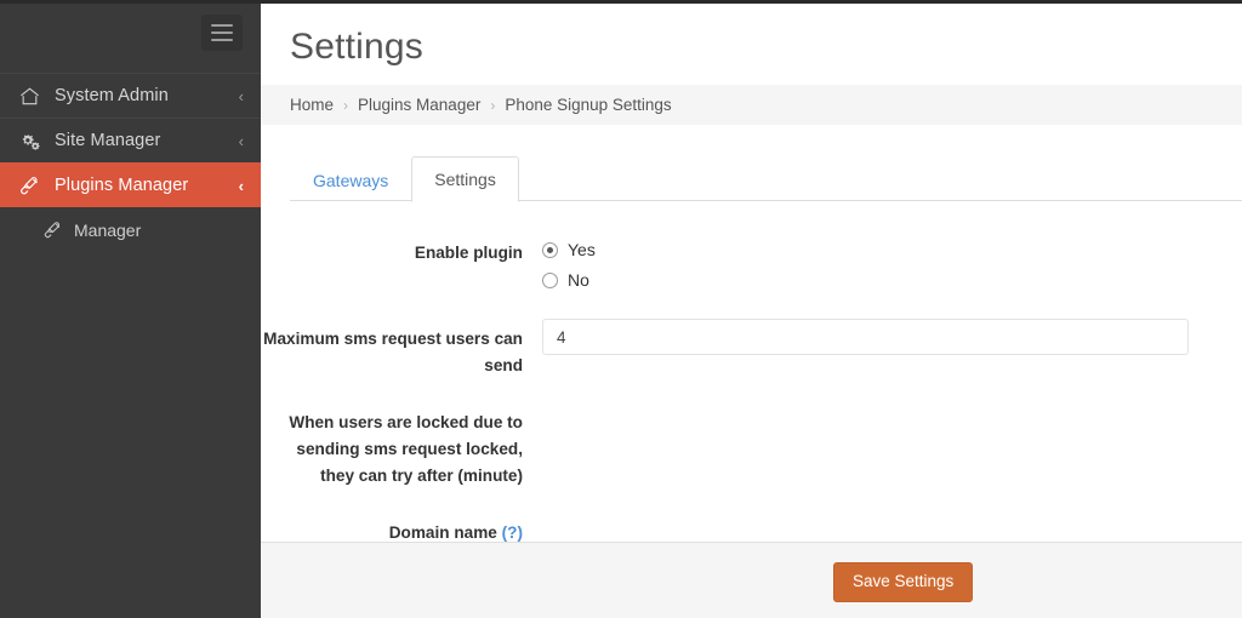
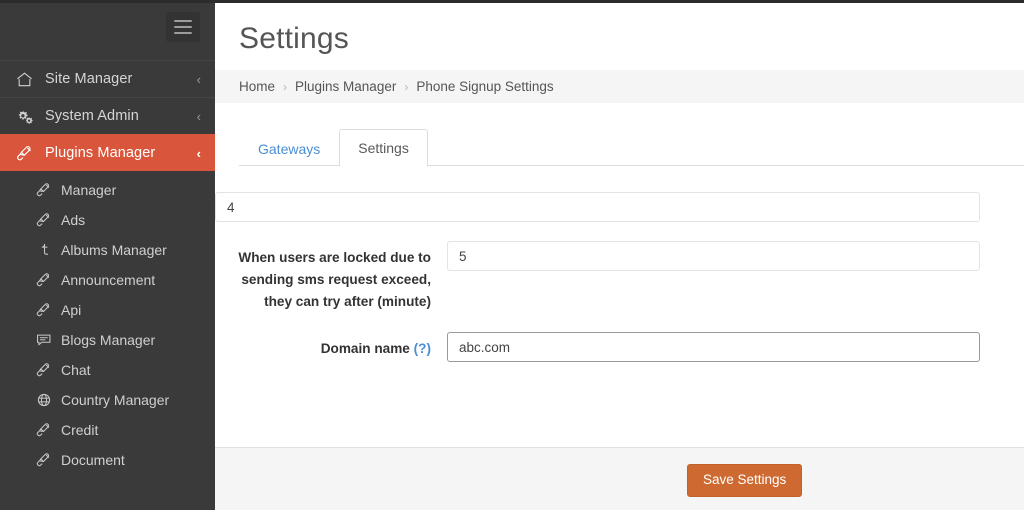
- System Admin
+ Site Manager
  ‹
- Site Manager
+ System Admin
  ‹
  Plugins Manager
  ‹
  Manager
+ Ads
+ Albums Manager
+ Announcement
+ Api
+ Blogs Manager
+ Chat
+ Country Manager
+ Credit
+ Document
  Settings
  Home
  ›
  Plugins Manager
  ›
  Phone Signup Settings
  Gateways
  Settings
- Enable plugin
- Yes
- No
- Maximum sms request users can send
  4
- When users are locked due to sending sms request locked, they can try after (minute)
+ When users are locked due to sending sms request exceed, they can try after (minute)
+ 5
  Domain name (?)
+ abc.com
  Save Settings
